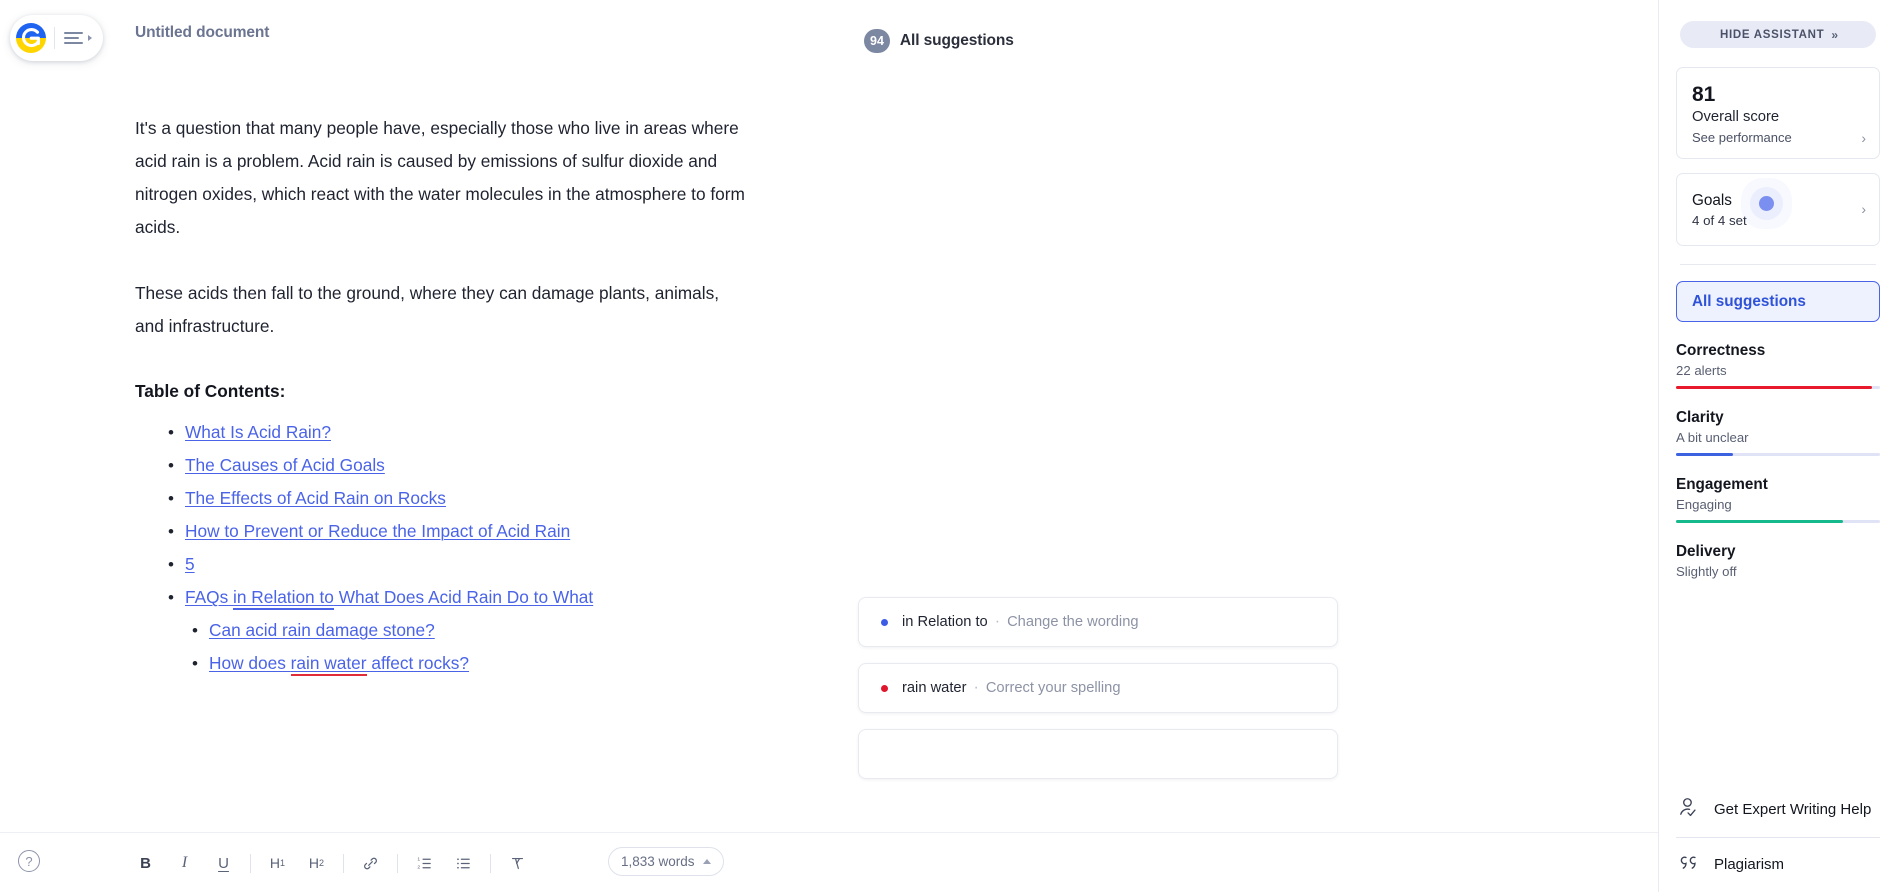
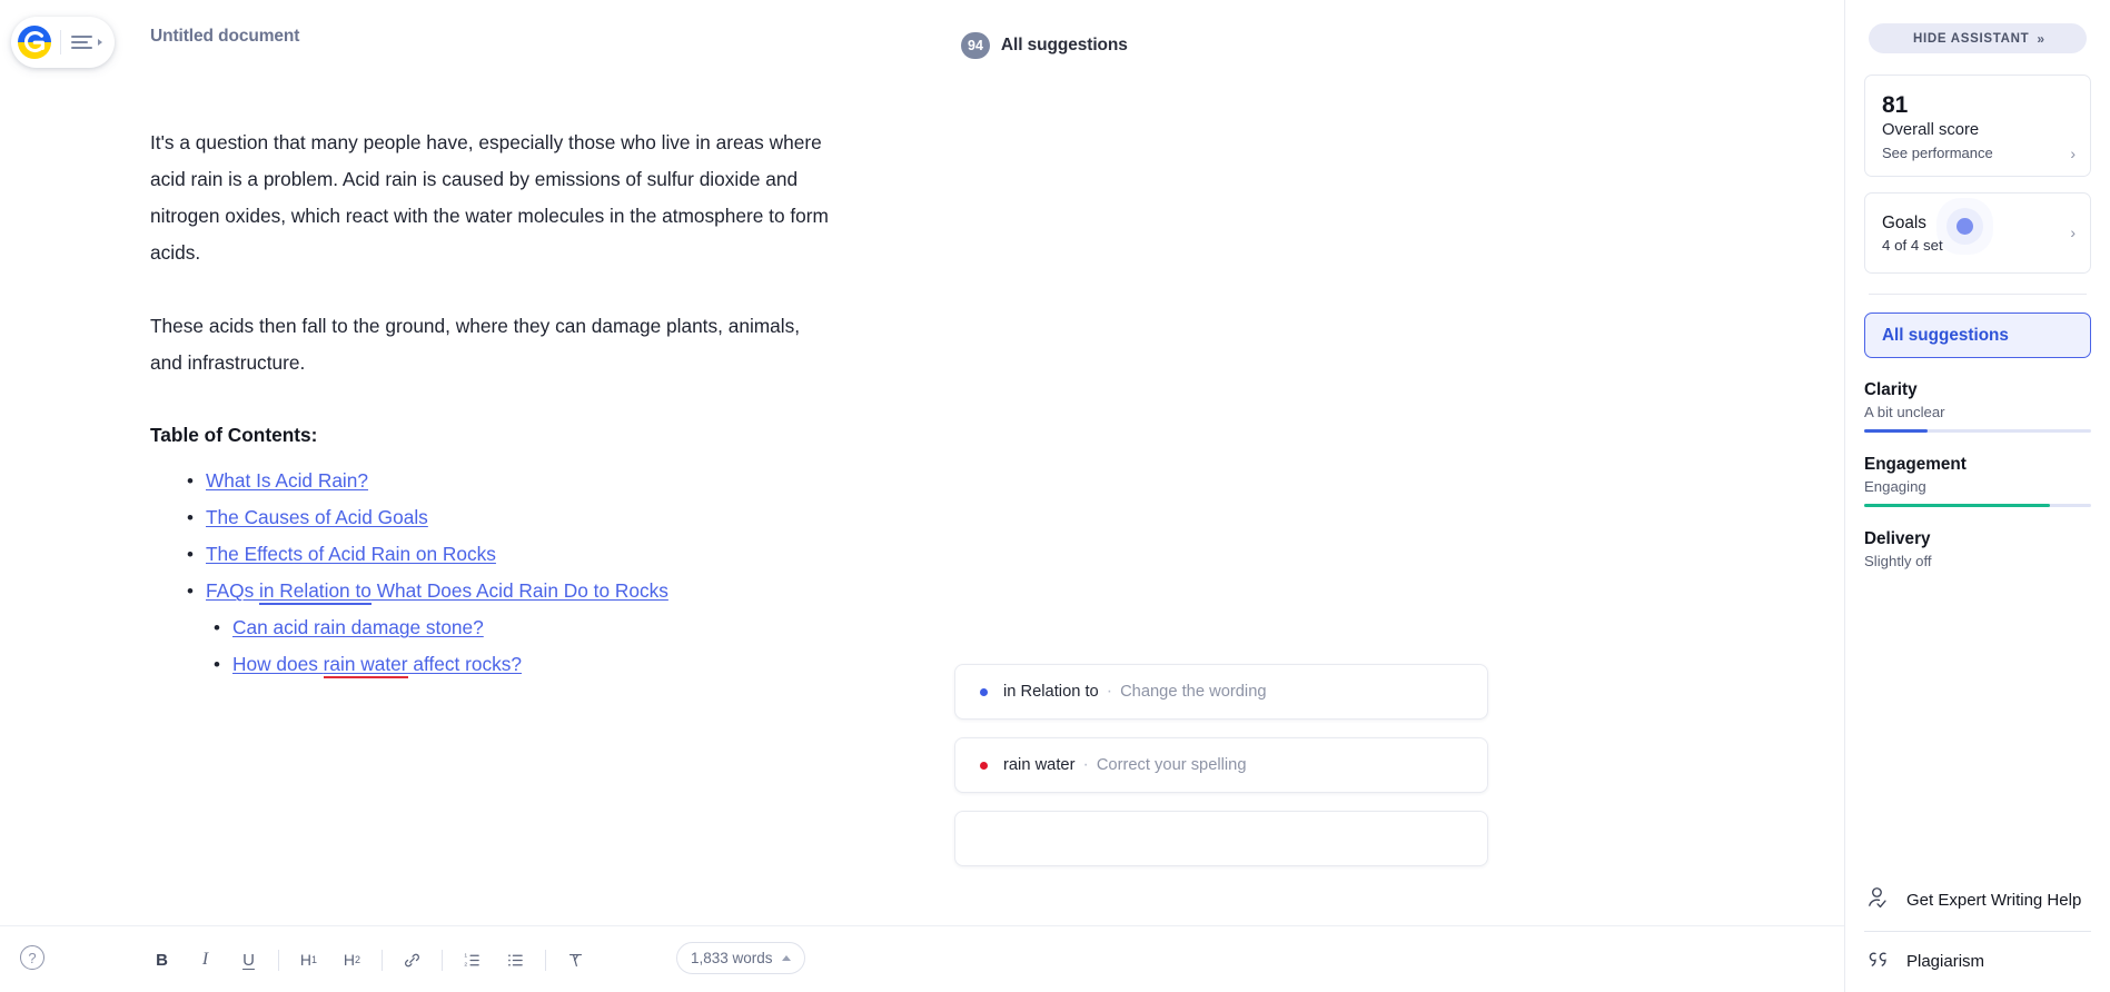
  Untitled document
  94
  All suggestions
  It's a question that many people have, especially those who live in areas where acid rain is a problem. Acid rain is caused by emissions of sulfur dioxide and nitrogen oxides, which react with the water molecules in the atmosphere to form acids.
  These acids then fall to the ground, where they can damage plants, animals, and infrastructure.
  Table of Contents:
  What Is Acid Rain?
  The Causes of Acid Goals
  The Effects of Acid Rain on Rocks
- How to Prevent or Reduce the Impact of Acid Rain
- 5
- FAQs in Relation to What Does Acid Rain Do to What
+ FAQs in Relation to What Does Acid Rain Do to Rocks
  Can acid rain damage stone?
  How does rain water affect rocks?
  in Relation to
  ·
  Change the wording
  rain water
  ·
  Correct your spelling
  ?
  B
  I
  U
  H
  1
  H
  2
  1,833 words
  HIDE ASSISTANT
  »
  81
  Overall score
  See performance
  ›
  Goals
  4 of 4 set
  ›
  All suggestions
- Correctness
- 22 alerts
  Clarity
  A bit unclear
  Engagement
  Engaging
  Delivery
  Slightly off
  Get Expert Writing Help
  Plagiarism
